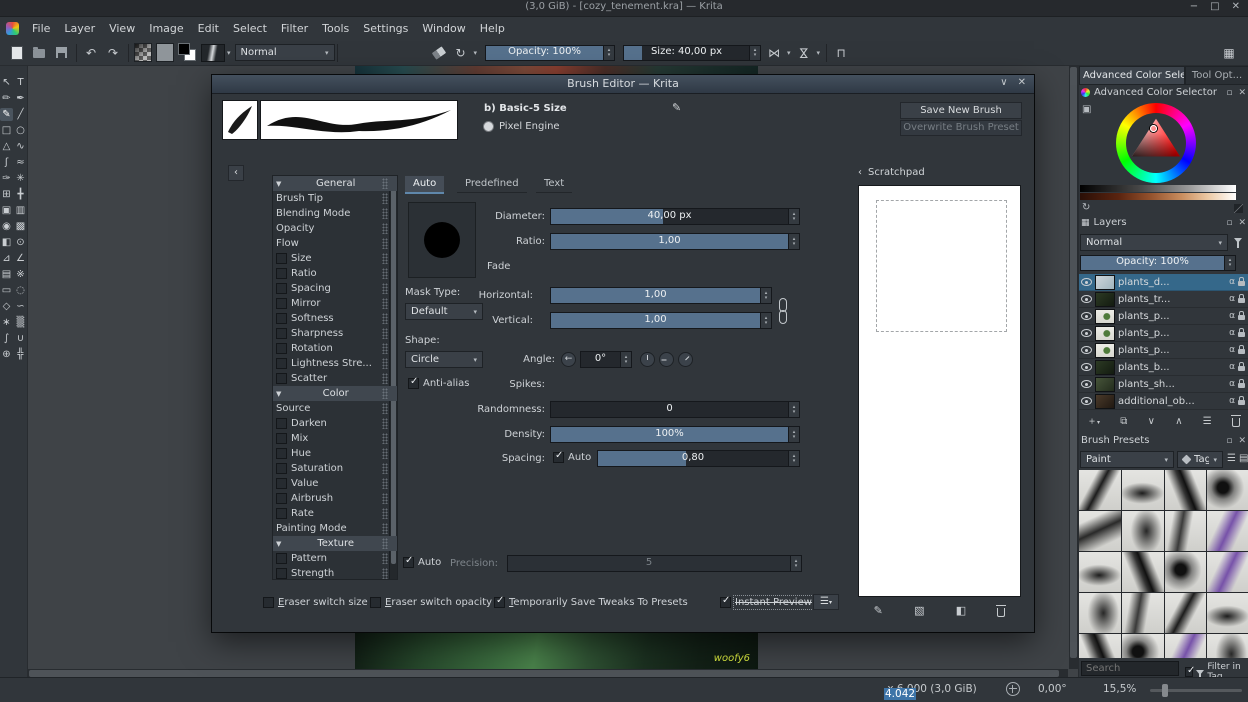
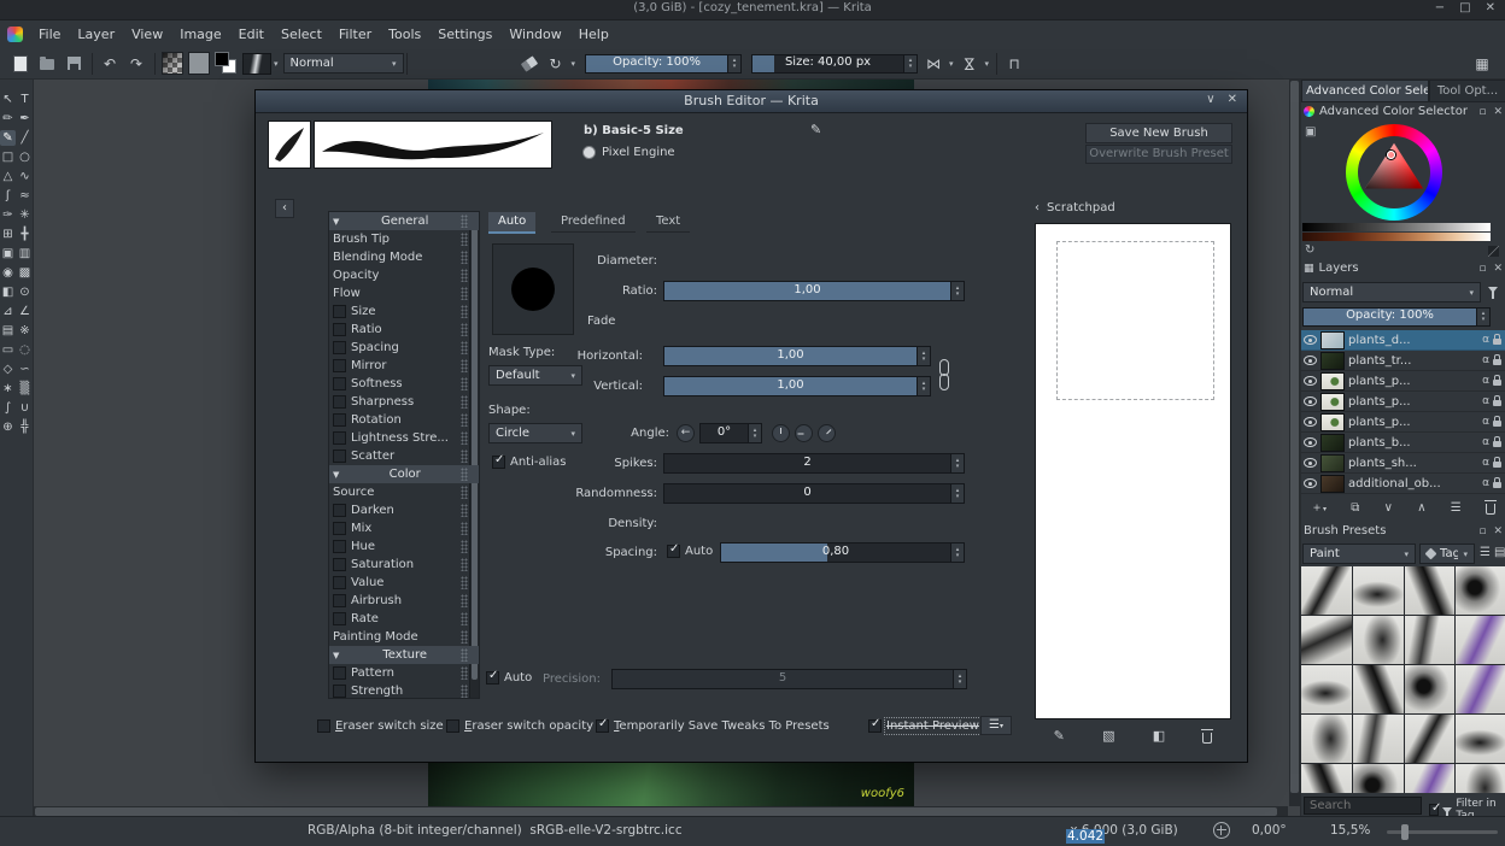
  (3,0 GiB) - [cozy_tenement.kra] — Krita
  −
  □
  ✕
  File
  Layer
  View
  Image
  Edit
  Select
  Filter
  Tools
  Settings
  Window
  Help
  ↶
  ↷
  ▾
  Normal
  ▾
  ↻
  ▾
  Opacity: 100%
  Size: 40,00 px
  ⋈
  ▾
  ▾
  ⊓
  ▦
  ↖
  T
  ✏
  ✒
  ✎
  ╱
  □
  ○
  △
  ∿
  ʃ
  ≈
  ✑
  ✳
  ⊞
  ╋
  ▣
  ▥
  ◉
  ▩
  ◧
  ⊙
  ⊿
  ∠
  ▤
  ※
  ▭
  ◌
  ◇
  ∽
  ∗
  ▒
  ∫
  ∪
  ⊕
  ╬
  woofy6
  Brush Editor — Krita
  ∨
  ✕
  b) Basic-5 Size
  ✎
  Pixel Engine
  Overwrite Brush Preset
  ‹
  ▼
  General
  Brush Tip
  Blending Mode
  Opacity
  Flow
  Size
  Ratio
  Spacing
  Mirror
  Softness
  Sharpness
  Rotation
  Lightness Stre...
  Scatter
  ▼
  Color
  Source
  Darken
  Mix
  Hue
  Saturation
  Value
  Airbrush
  Rate
  Painting Mode
  ▼
  Texture
  Pattern
  Strength
  Auto
  Predefined
  Text
  Diameter:
- 40,00 px
  Ratio:
  1,00
  Fade
  Horizontal:
  1,00
  Vertical:
  1,00
  Mask Type:
  Default
  ▾
  Shape:
  Circle
  ▾
  Angle:
  ←
  0°
  Anti-alias
  Spikes:
+ 2
  Randomness:
  0
  Density:
- 100%
  Spacing:
  Auto
  0,80
  Auto
  Precision:
  5
  Eraser switch size
  Eraser switch opacity
  Temporarily Save Tweaks To Presets
  Instant Preview
  ‹
  Scratchpad
  ✎
  ▧
  ◧
  Advanced Color Sele
  Tool Opt...
  Advanced Color Selector
  ▫
  ✕
  ▣
  ↻
  ▦
  Layers
  ▫
  ✕
  Normal
  ▾
  Opacity: 100%
  plants_d...
  α
  plants_tr...
  α
  plants_p...
  α
  plants_p...
  α
  plants_p...
  α
  plants_b...
  α
  plants_sh...
  α
  additional_ob...
  α
  ⧉
  ∨
  ∧
  ☰
  Brush Presets
  ▫
  ✕
  Paint
  ▾
  Tag
  ▾
  ☰
  ▤
  Search
  Filter in
+ RGB/Alpha (8-bit integer/channel) sRGB-elle-V2-srgbtrc.icc
  4.042
  00 (3,0 GiB)
  0,00°
  15,5%
